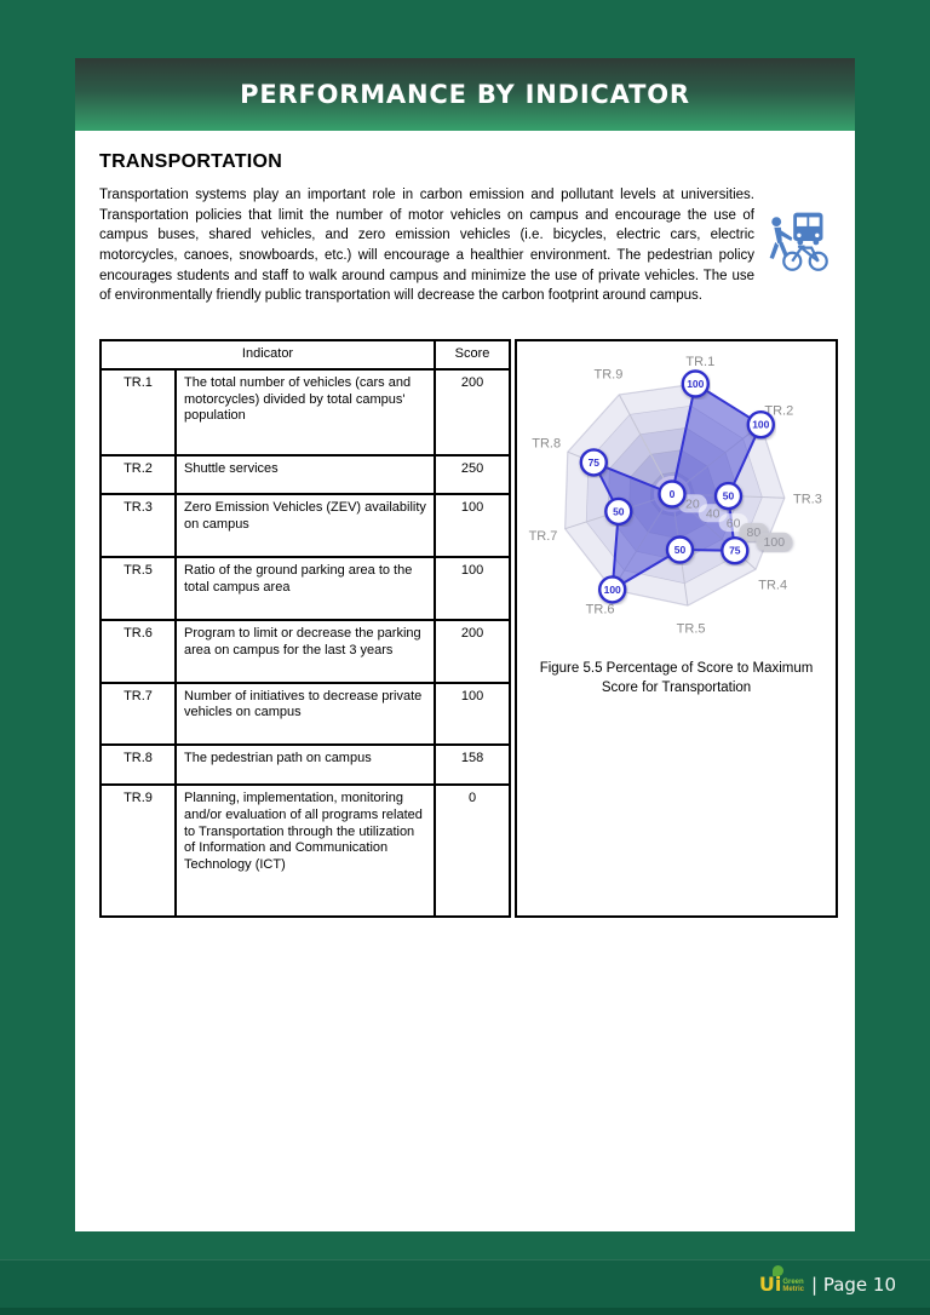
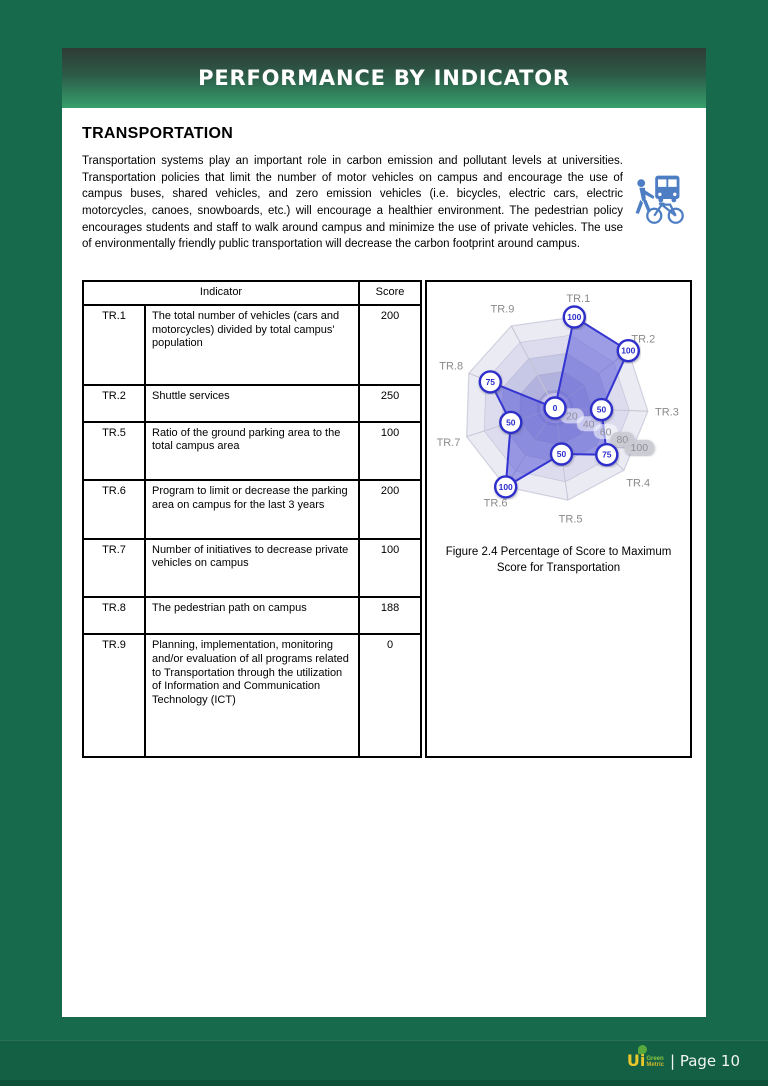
  PERFORMANCE BY INDICATOR
  TRANSPORTATION
  Transportation systems play an important role in carbon emission and pollutant levels at universities. Transportation policies that limit the number of motor vehicles on campus and encourage the use of campus buses, shared vehicles, and zero emission vehicles (i.e. bicycles, electric cars, electric motorcycles, canoes, snowboards, etc.) will encourage a healthier environment. The pedestrian policy encourages students and staff to walk around campus and minimize the use of private vehicles. The use of environmentally friendly public transportation will decrease the carbon footprint around campus.
  Indicator	Score
  TR.1	The total number of vehicles (cars and motorcycles) divided by total campus' population	200
  TR.2	Shuttle services	250
- TR.3	Zero Emission Vehicles (ZEV) availability on campus	100
  TR.5	Ratio of the ground parking area to the total campus area	100
  TR.6	Program to limit or decrease the parking area on campus for the last 3 years	200
  TR.7	Number of initiatives to decrease private vehicles on campus	100
- TR.8	The pedestrian path on campus	158
+ TR.8	The pedestrian path on campus	188
  TR.9	Planning, implementation, monitoring and/or evaluation of all programs related to Transportation through the utilization of Information and Communication Technology (ICT)	0
  20
  40
  60
  80
  100
  TR.1
  TR.2
  TR.3
  TR.4
  TR.5
  TR.6
  TR.7
  TR.8
  TR.9
  100
  100
  50
  75
  50
  100
  50
  75
  0
- Figure 5.5 Percentage of Score to Maximum Score for Transportation
+ Figure 2.4 Percentage of Score to Maximum Score for Transportation
  Ui
  | Page 10
